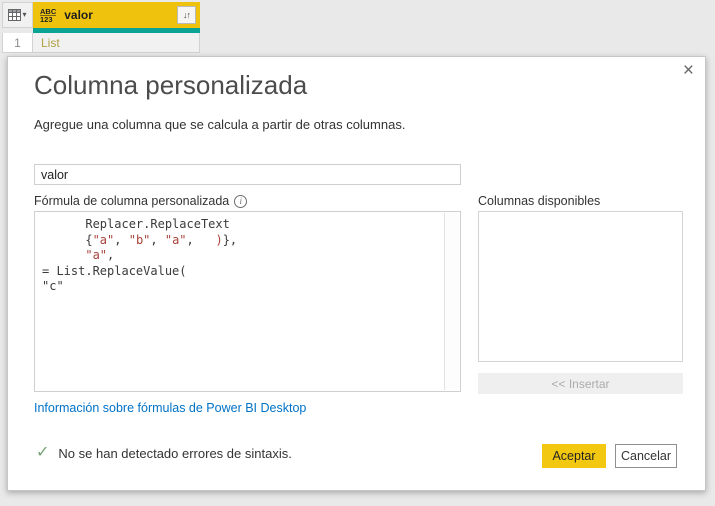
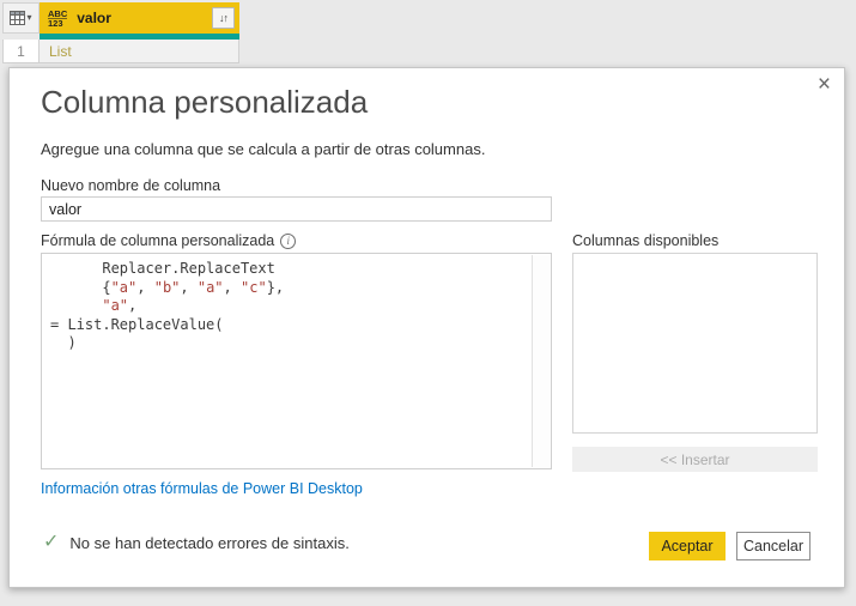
  ▾
  ABC
  123
  valor
  ↓↑
  1
  List
  ×
  Columna personalizada
  Agregue una columna que se calcula a partir de otras columnas.
+ Nuevo nombre de columna
  valor
  Fórmula de columna personalizada
  i
  Replacer.ReplaceText
- {"a", "b", "a", )},
+ {"a", "b", "a", "c"},
  "a",
  = List.ReplaceValue(
- "c"
+ )
  Columnas disponibles
  << Insertar
- Información sobre fórmulas de Power BI Desktop
+ Información otras fórmulas de Power BI Desktop
  ✓
  No se han detectado errores de sintaxis.
  Aceptar
  Cancelar
